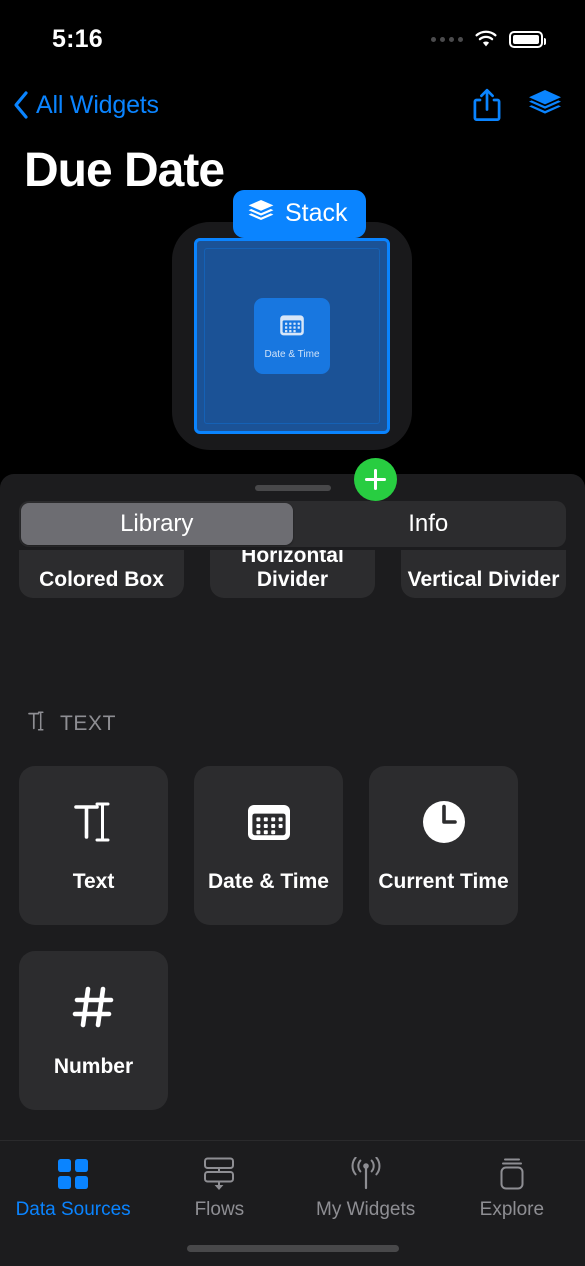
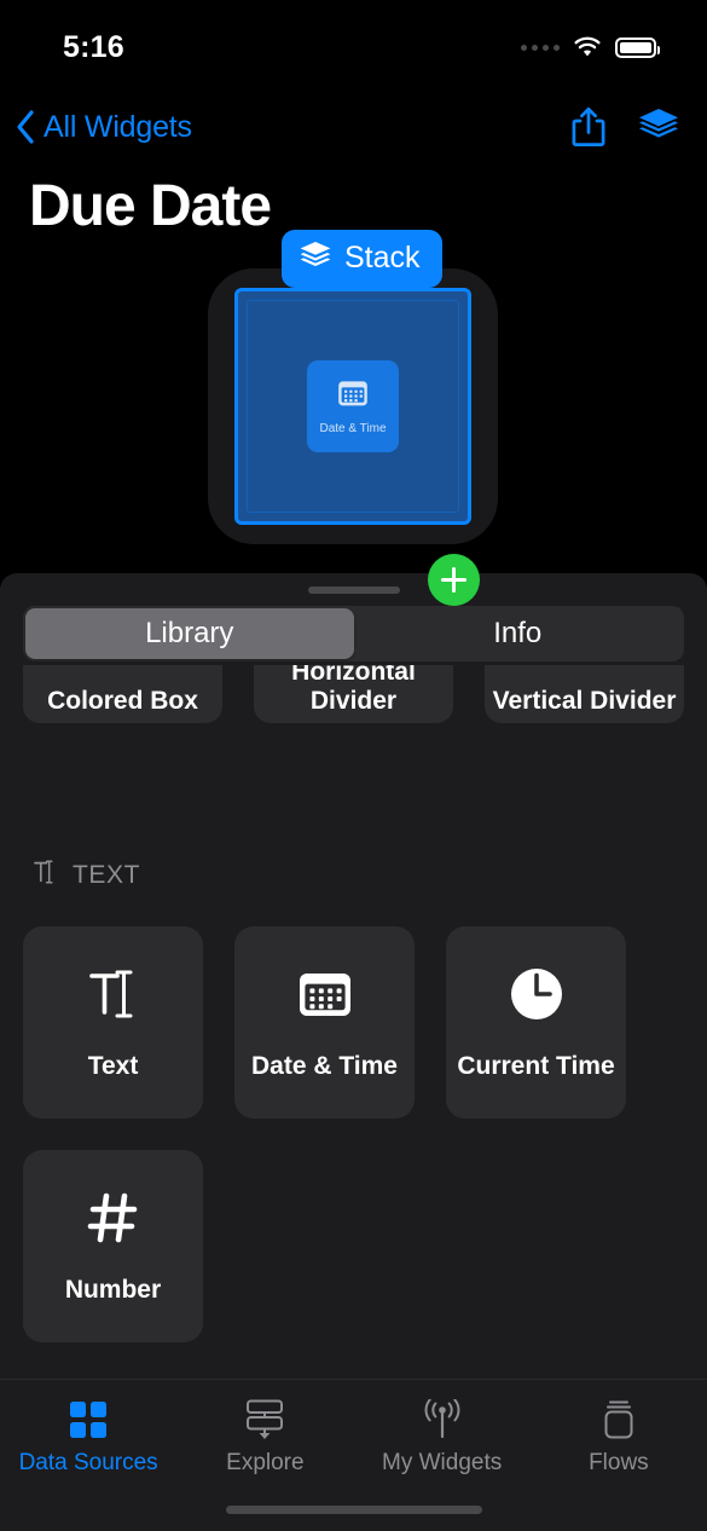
  5:16
  All Widgets
  Due Date
  Date & Time
  Stack
  Library
  Info
  Colored Box
  Horizontal Divider
  Vertical Divider
  TEXT
  Text
  Date & Time
  Current Time
  Number
  Data Sources
- Flows
+ Explore
  My Widgets
- Explore
+ Flows
